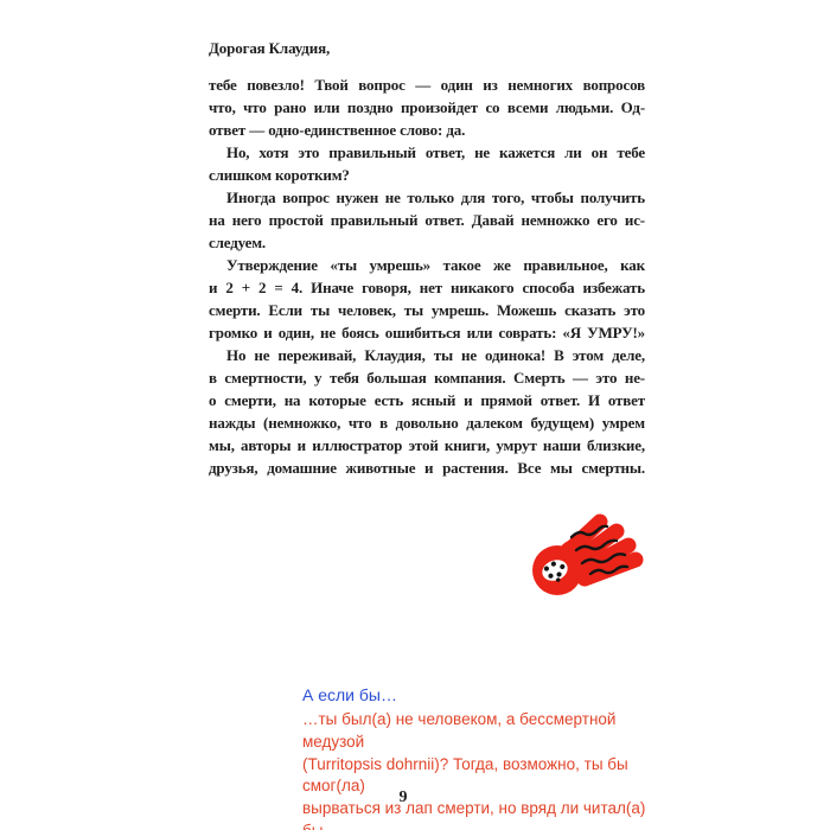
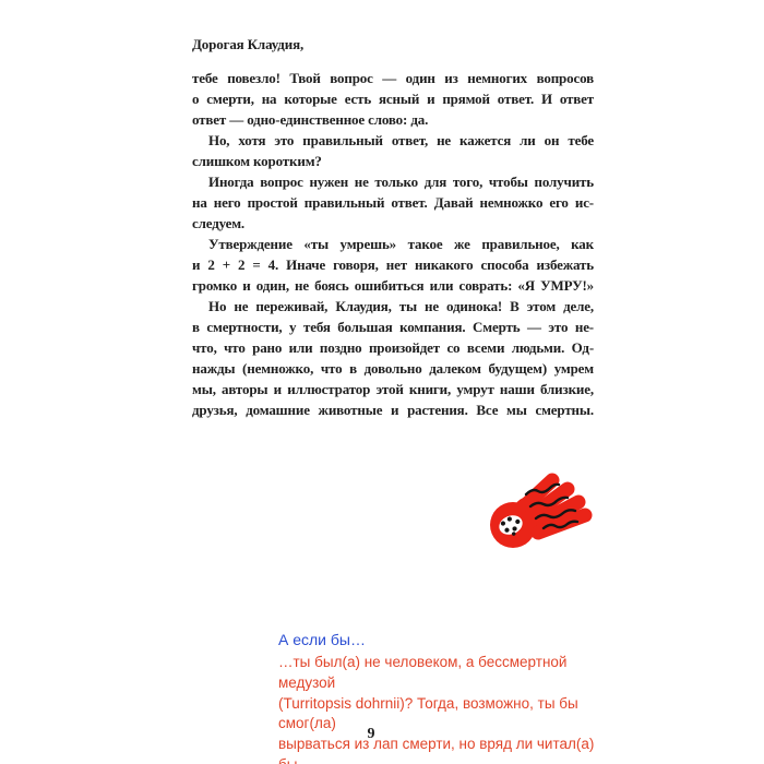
  Дорогая Клаудия,
  тебе повезло! Твой вопрос — один из немногих вопросов
- что, что рано или поздно произойдет со всеми людьми. Од-
+ о смерти, на которые есть ясный и прямой ответ. И ответ
  ответ — одно-единственное слово: да.
  Но, хотя это правильный ответ, не кажется ли он тебе
  слишком коротким?
  Иногда вопрос нужен не только для того, чтобы получить
  на него простой правильный ответ. Давай немножко его ис-
  следуем.
  Утверждение «ты умрешь» такое же правильное, как
  и 2 + 2 = 4. Иначе говоря, нет никакого способа избежать
- смерти. Если ты человек, ты умрешь. Можешь сказать это
  громко и один, не боясь ошибиться или соврать: «Я УМРУ!»
  Но не переживай, Клаудия, ты не одинока! В этом деле,
  в смертности, у тебя большая компания. Смерть — это не-
- о смерти, на которые есть ясный и прямой ответ. И ответ
+ что, что рано или поздно произойдет со всеми людьми. Од-
  нажды (немножко, что в довольно далеком будущем) умрем
  мы, авторы и иллюстратор этой книги, умрут наши близкие,
  друзья, домашние животные и растения. Все мы смертны.
  А если бы…
  …ты был(а) не человеком, а бессмертной медузой
  (Turritopsis dohrnii)? Тогда, возможно, ты бы смог(ла)
  вырваться из лап смерти, но вряд ли читал(а)
  9
